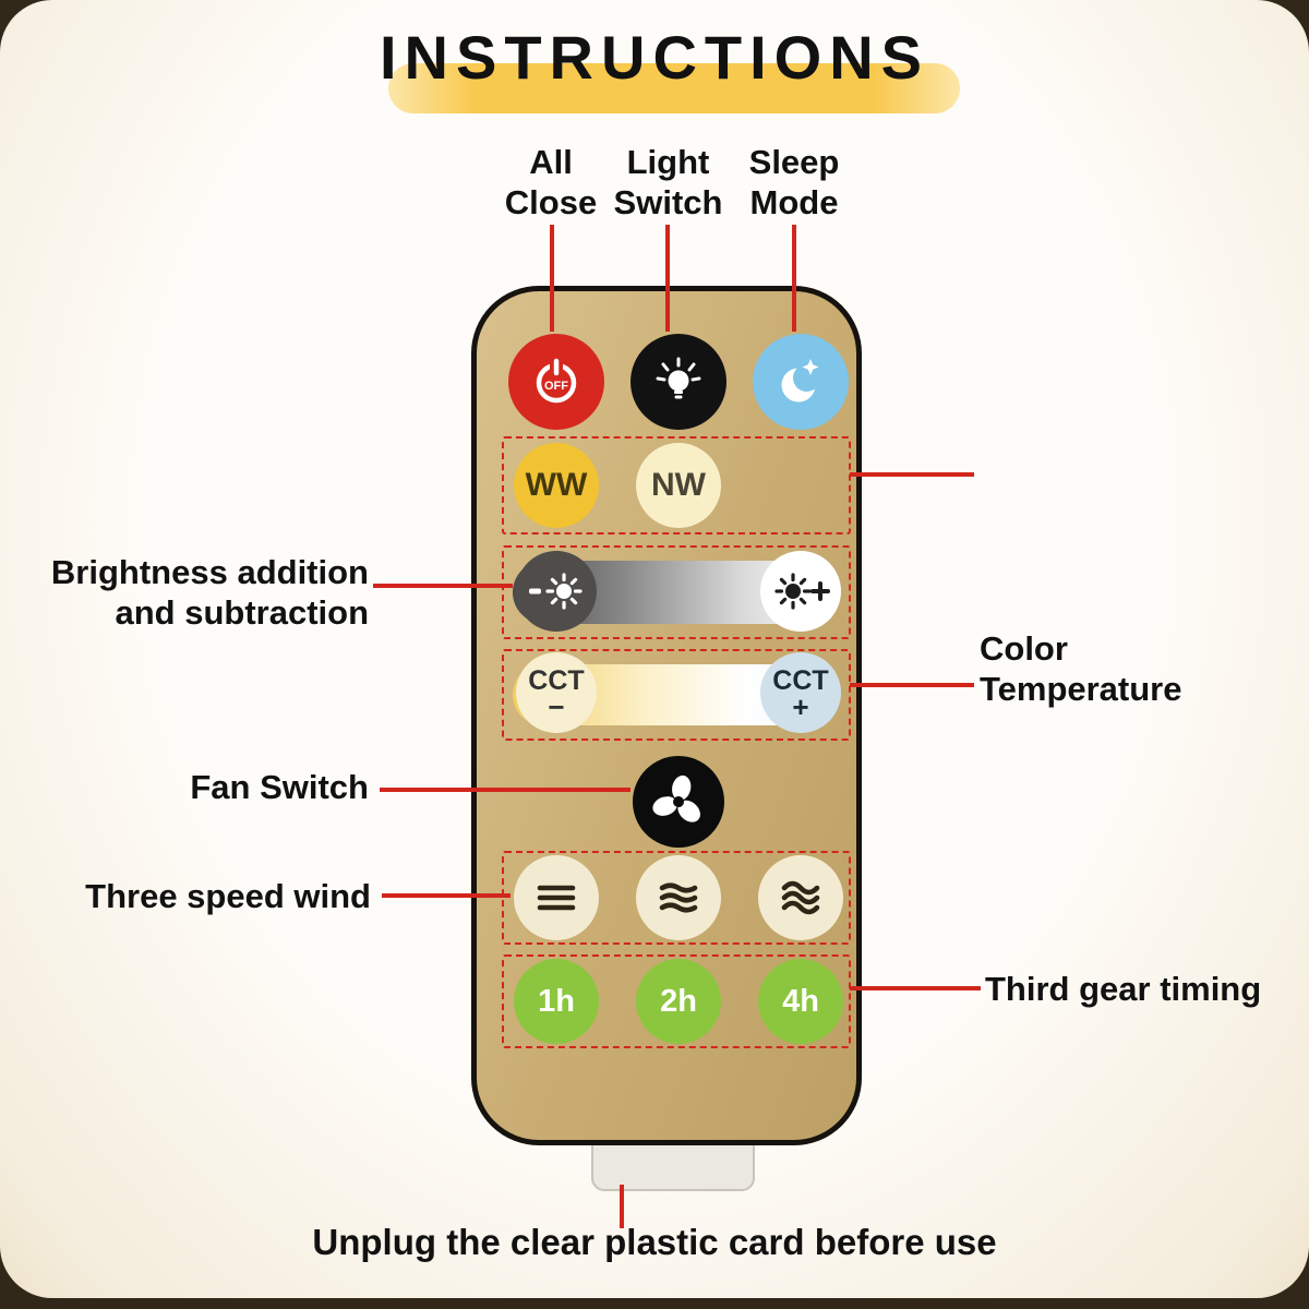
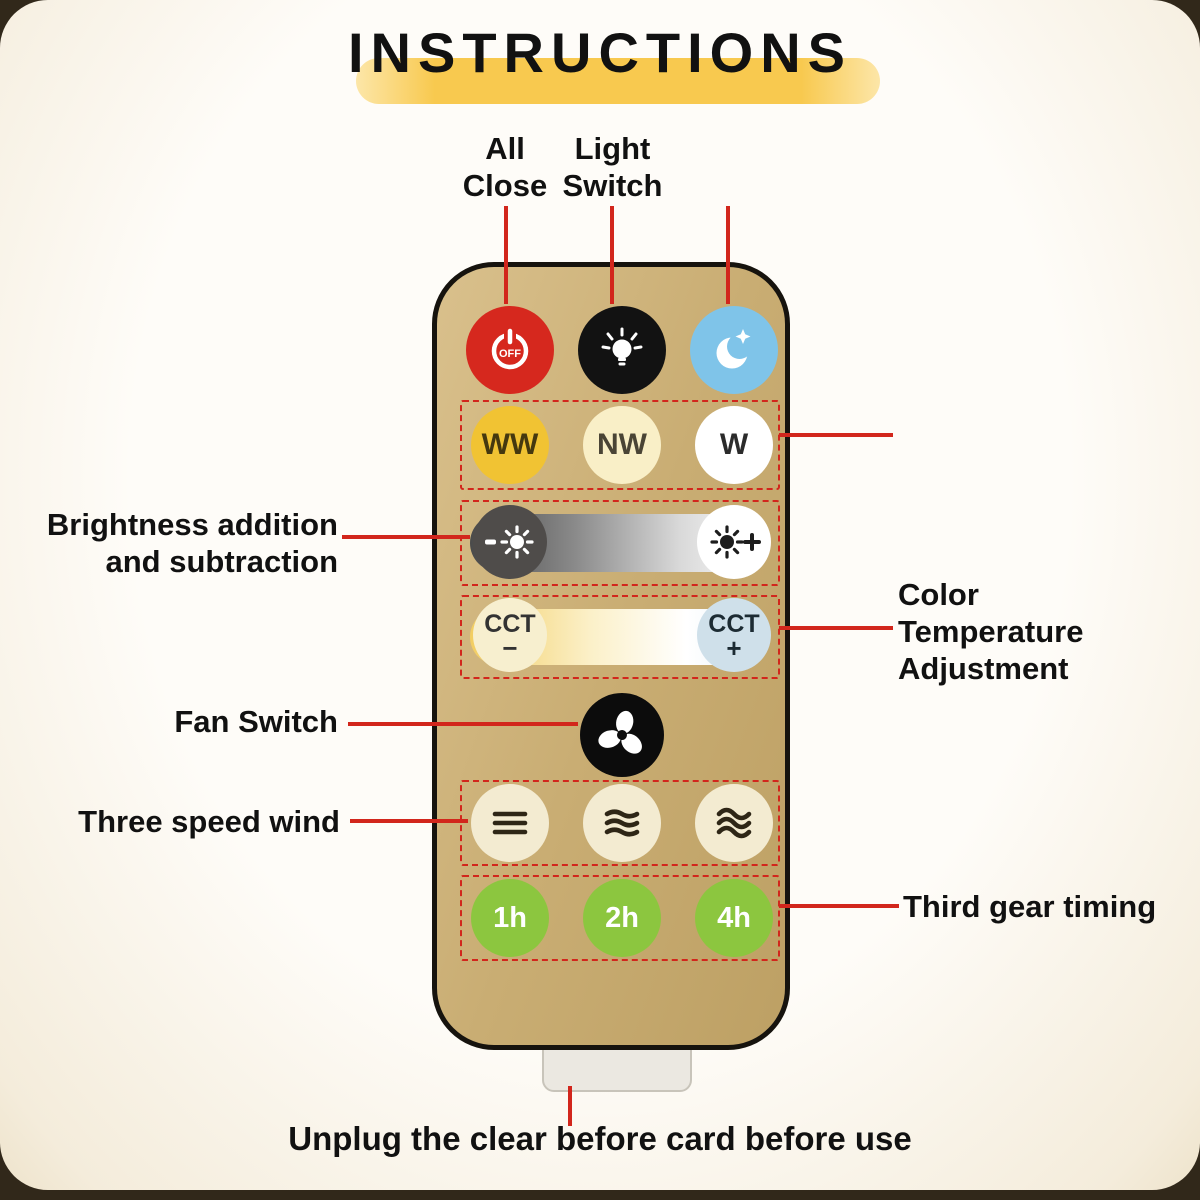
  INSTRUCTIONS
  All
  Close
  Light
  Switch
- Sleep
- Mode
  Brightness addition
  and subtraction
  Color
  Temperature
+ Adjustment
  Fan Switch
  Three speed wind
  Third gear timing
  OFF
  WW
  NW
+ W
  CCT
  −
  CCT
  +
  1h
  2h
  4h
- Unplug the clear plastic card before use
+ Unplug the clear before card before use
